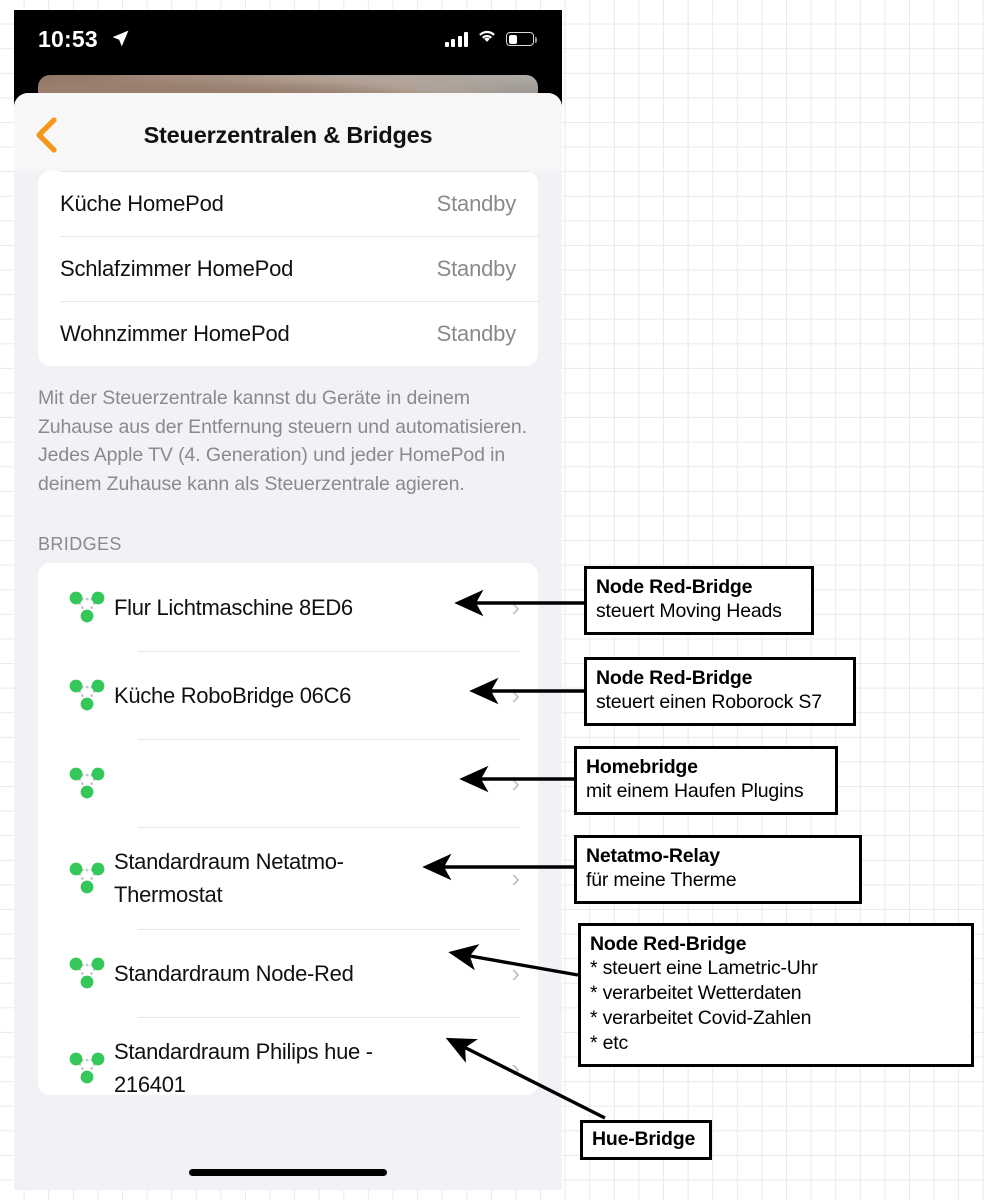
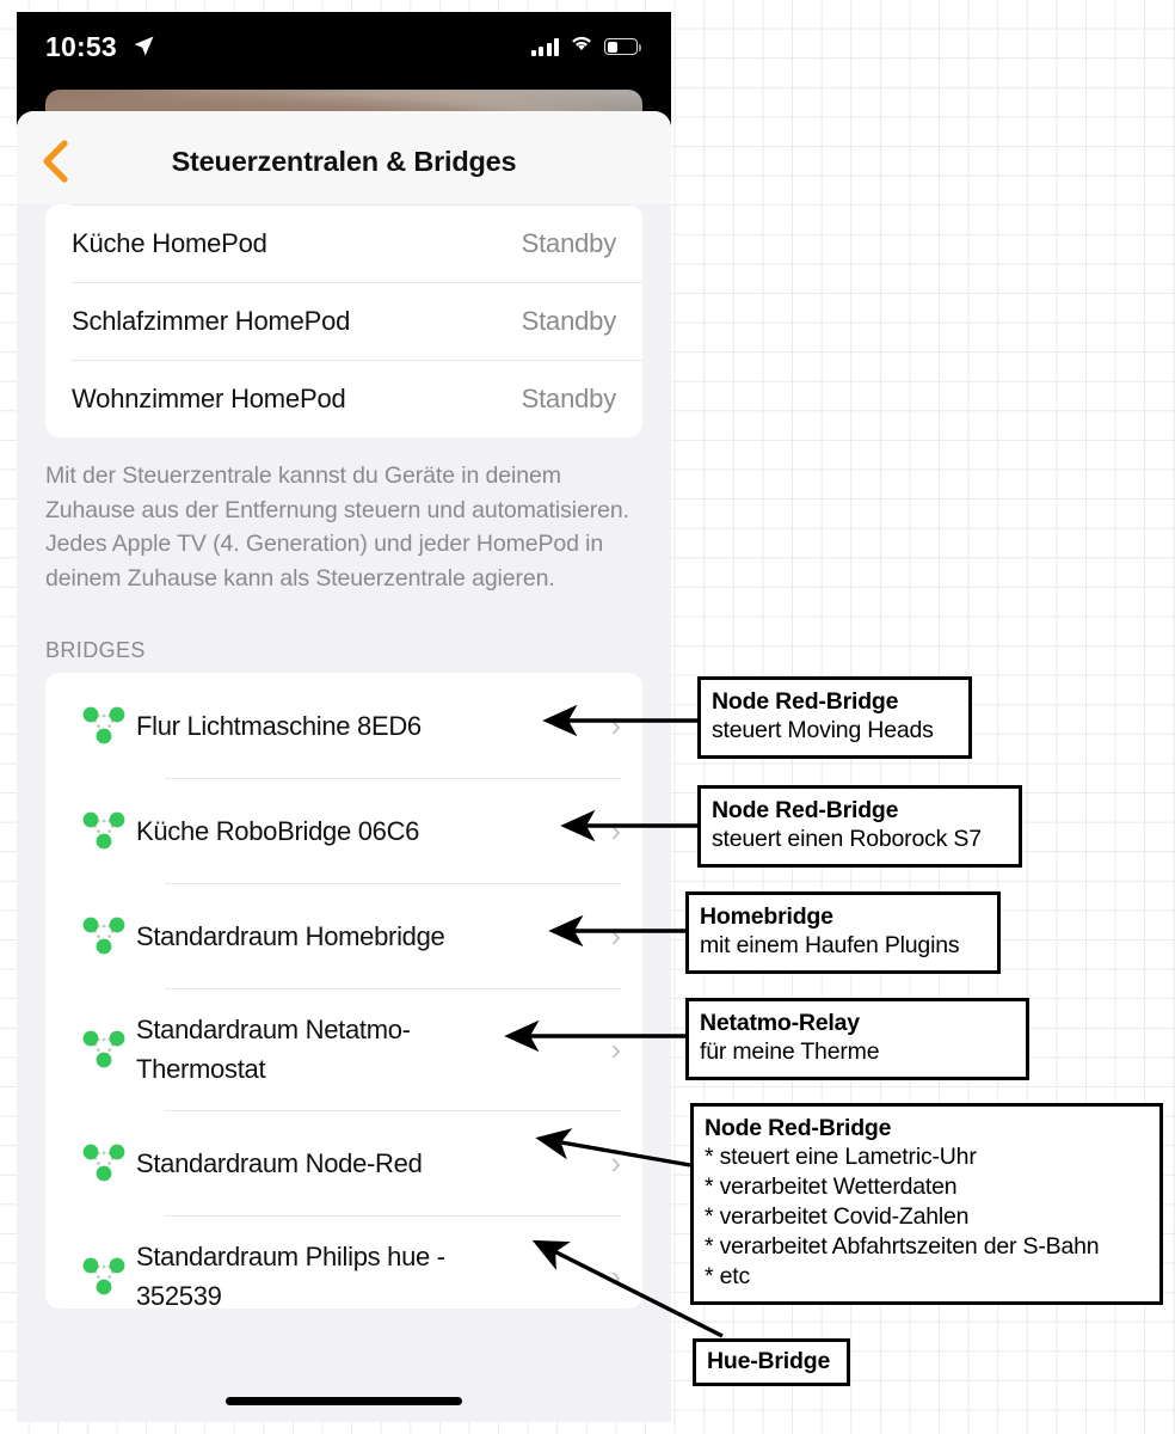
  10:53
  Steuerzentralen & Bridges
  Küche HomePod
  Standby
  Schlafzimmer HomePod
  Standby
  Wohnzimmer HomePod
  Standby
  Mit der Steuerzentrale kannst du Geräte in deinem Zuhause aus der Entfernung steuern und automatisieren. Jedes Apple TV (4. Generation) und jeder HomePod in deinem Zuhause kann als Steuerzentrale agieren.
  BRIDGES
  Flur Lichtmaschine 8ED6
  ›
  Küche RoboBridge 06C6
  ›
+ Standardraum Homebridge
  ›
  Standardraum Netatmo-Thermostat
  ›
  Standardraum Node-Red
  ›
- Standardraum Philips hue - 216401
+ Standardraum Philips hue - 352539
  ›
  Node Red-Bridge
  steuert Moving Heads
  Node Red-Bridge
  steuert einen Roborock S7
  Homebridge
  mit einem Haufen Plugins
  Netatmo-Relay
  für meine Therme
  Node Red-Bridge
  * steuert eine Lametric-Uhr
  * verarbeitet Wetterdaten
  * verarbeitet Covid-Zahlen
+ * verarbeitet Abfahrtszeiten der S-Bahn
  * etc
  Hue-Bridge
